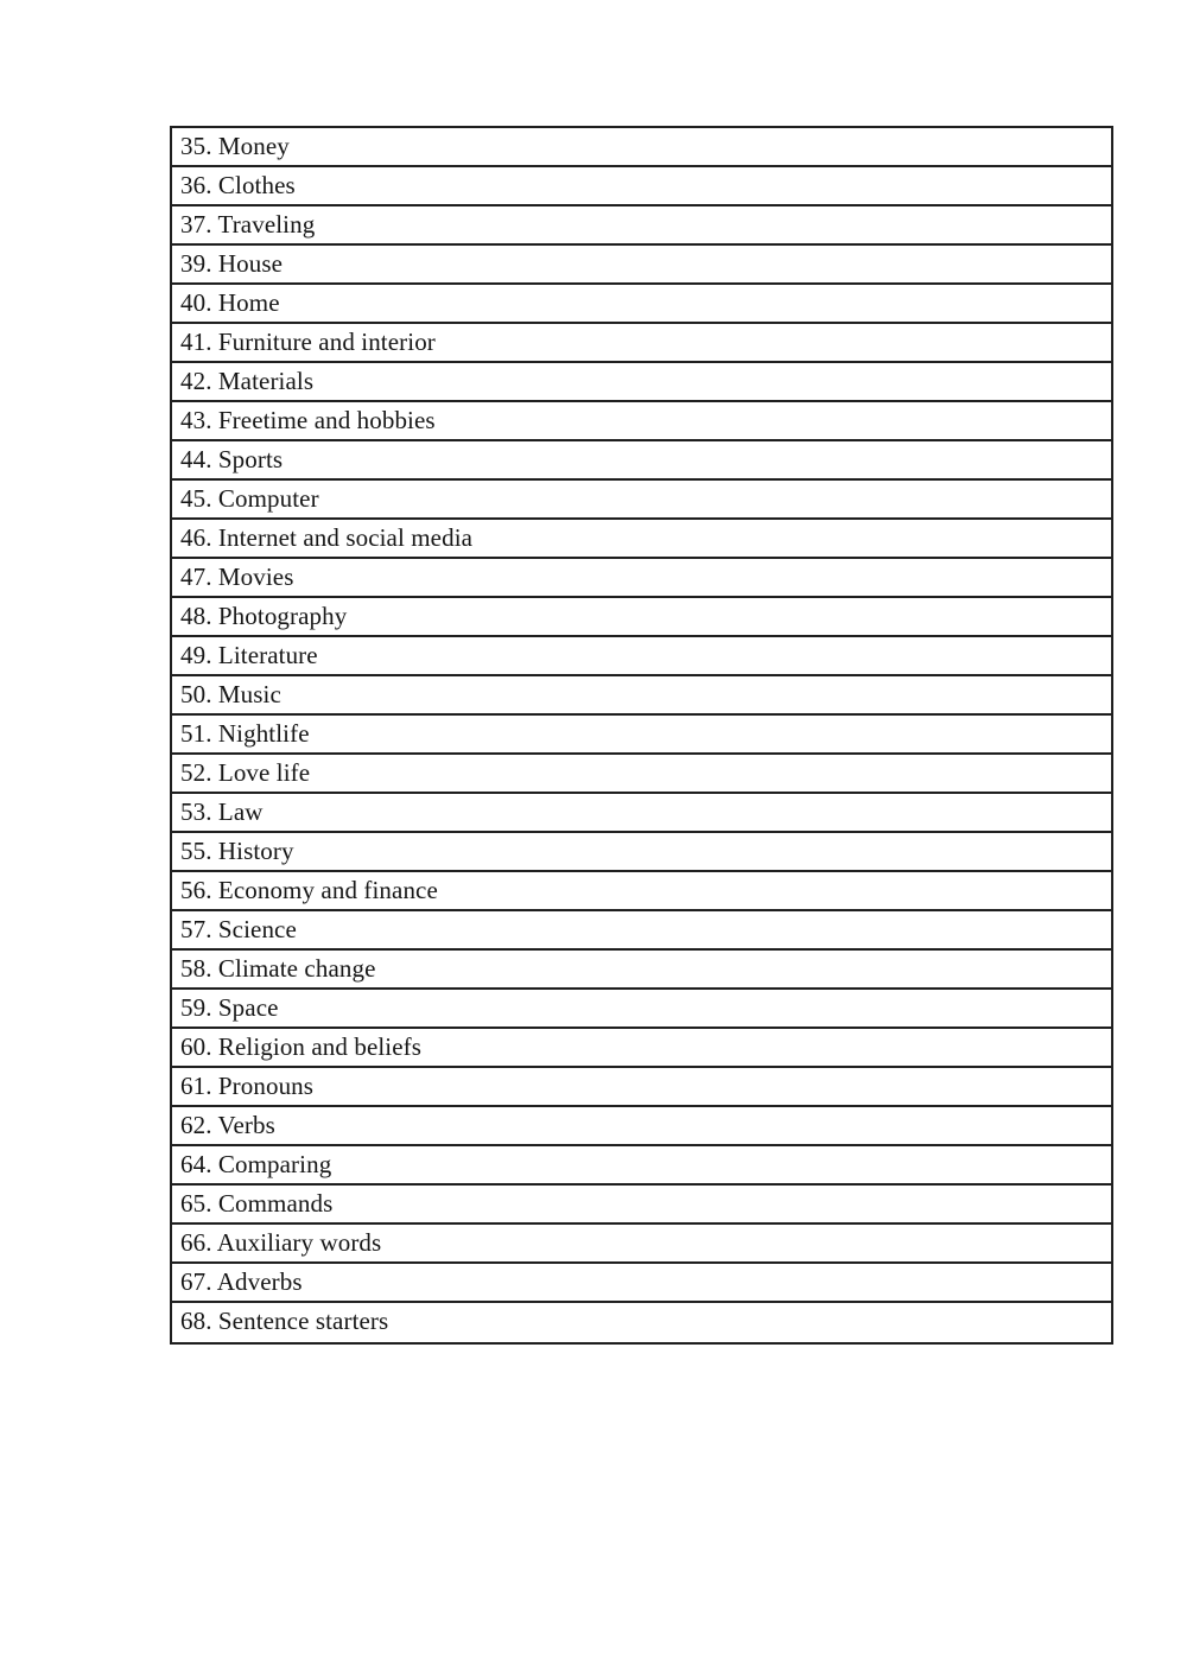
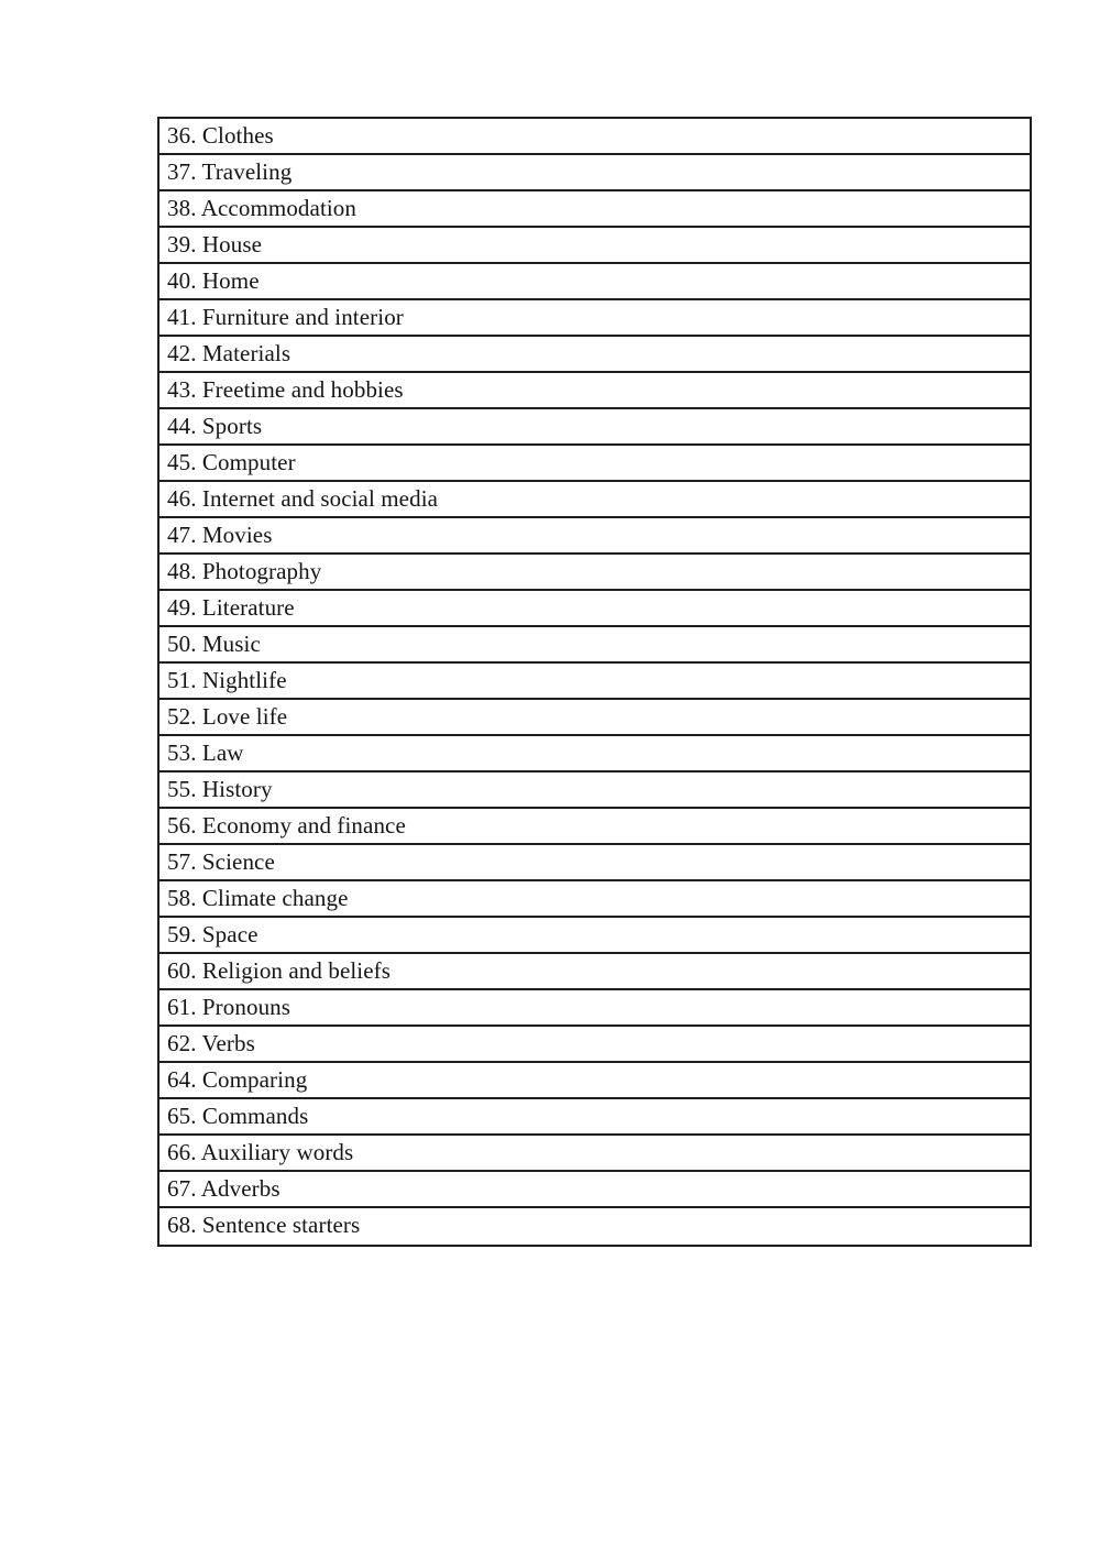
- 35. Money
  36. Clothes
  37. Traveling
+ 38. Accommodation
  39. House
  40. Home
  41. Furniture and interior
  42. Materials
  43. Freetime and hobbies
  44. Sports
  45. Computer
  46. Internet and social media
  47. Movies
  48. Photography
  49. Literature
  50. Music
  51. Nightlife
  52. Love life
  53. Law
  55. History
  56. Economy and finance
  57. Science
  58. Climate change
  59. Space
  60. Religion and beliefs
  61. Pronouns
  62. Verbs
  64. Comparing
  65. Commands
  66. Auxiliary words
  67. Adverbs
  68. Sentence starters
